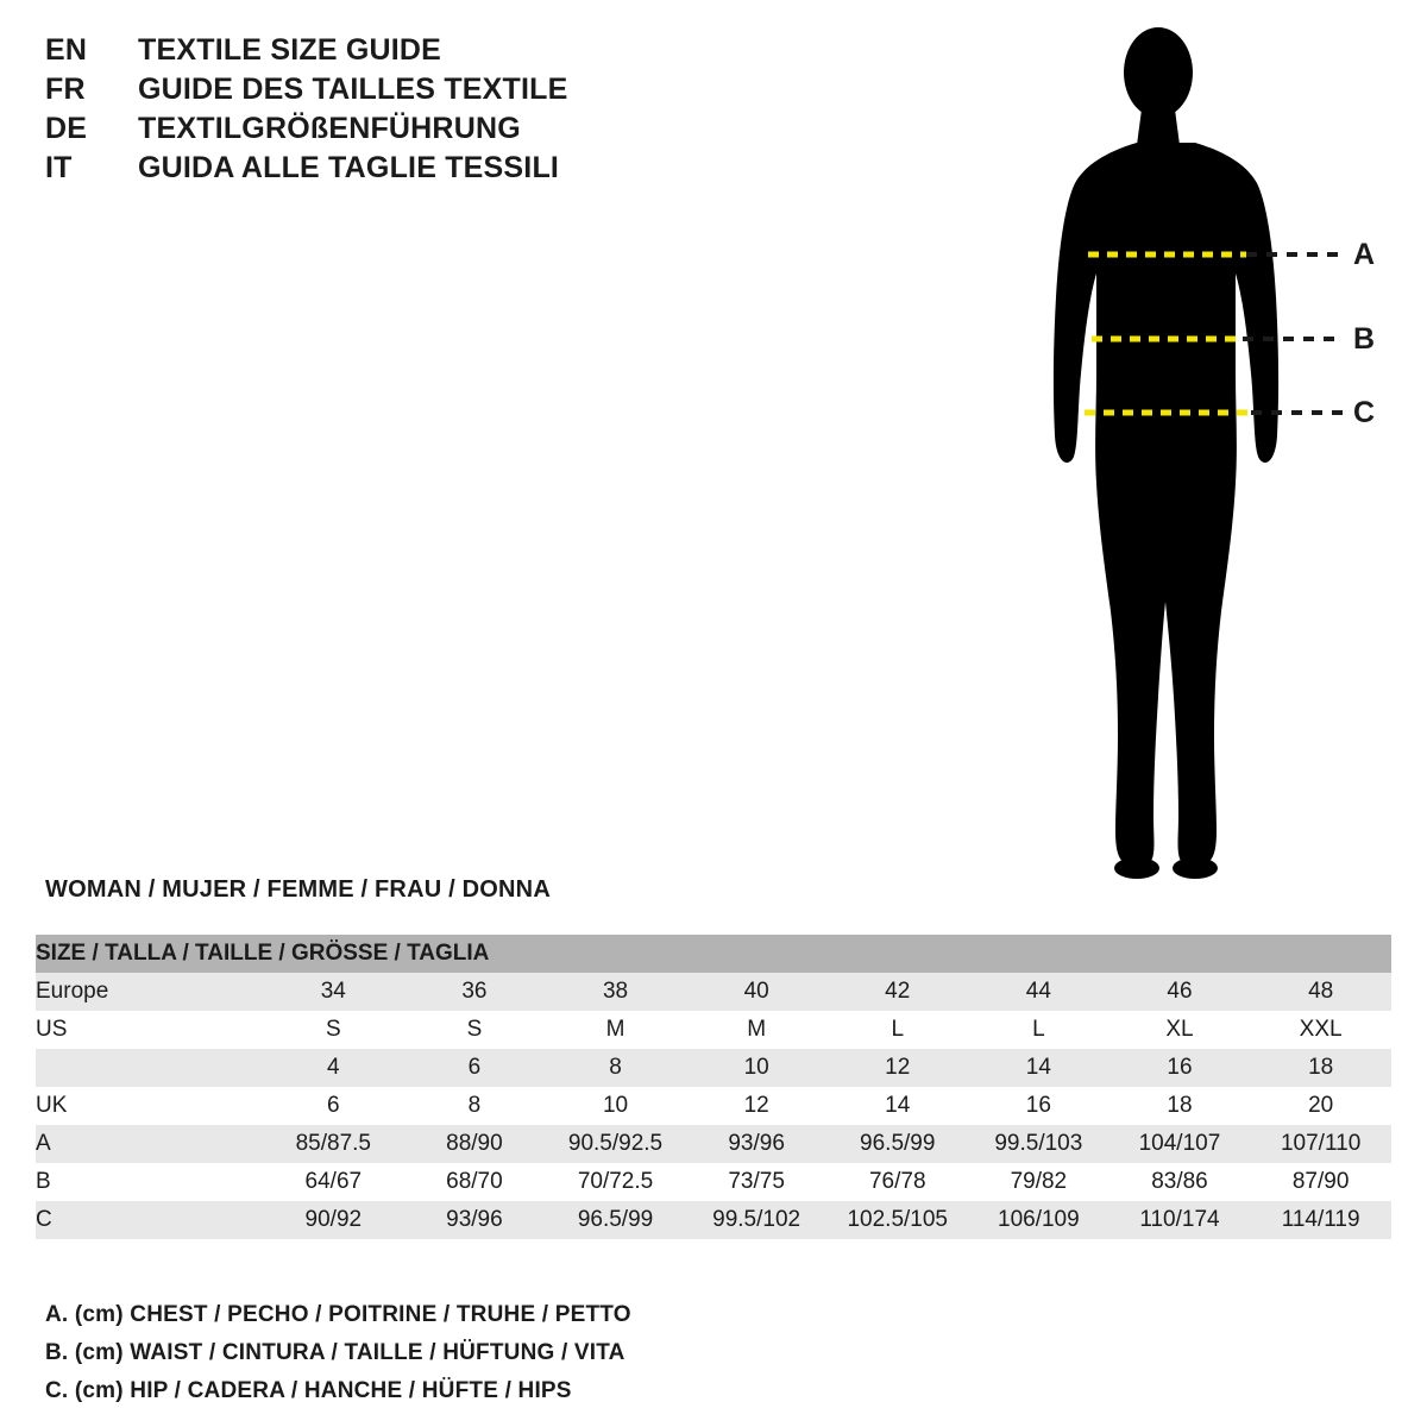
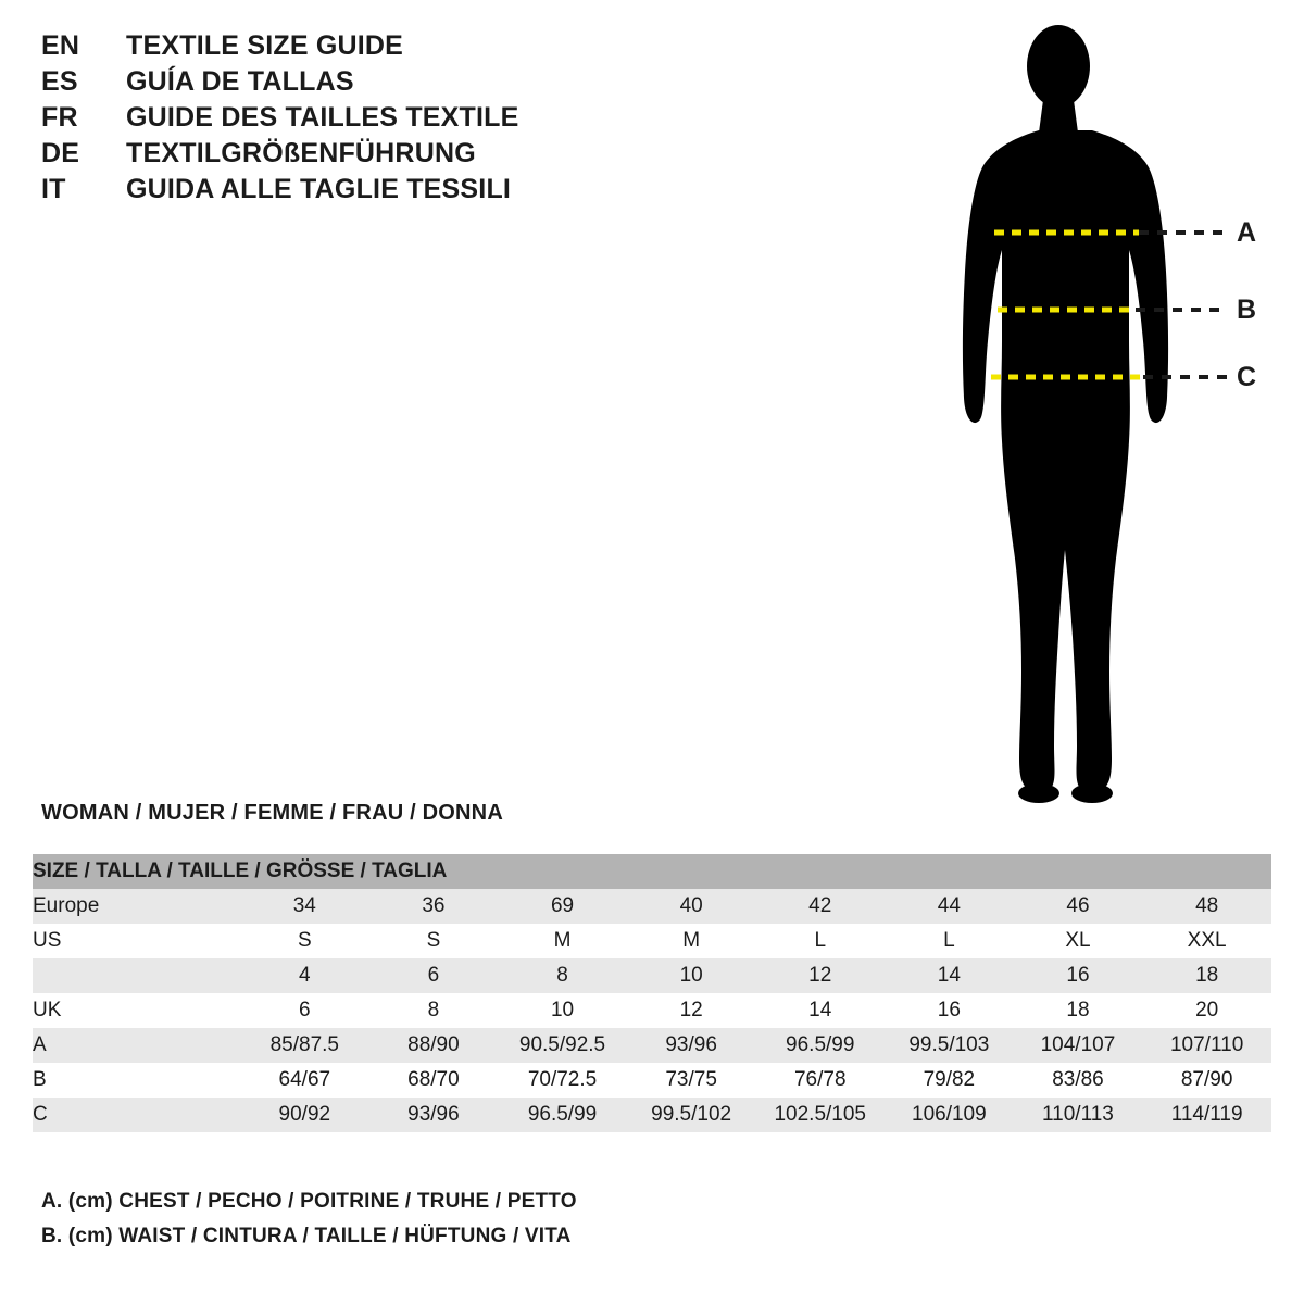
  EN
  TEXTILE SIZE GUIDE
+ ES
+ GUÍA DE TALLAS
  FR
  GUIDE DES TAILLES TEXTILE
  DE
  TEXTILGRÖßENFÜHRUNG
  IT
  GUIDA ALLE TAGLIE TESSILI
  A
  B
  C
  WOMAN / MUJER / FEMME / FRAU / DONNA
  SIZE / TALLA / TAILLE / GRÖSSE / TAGLIA
- Europe	34	36	38	40	42	44	46	48
+ Europe	34	36	69	40	42	44	46	48
  US	S	S	M	M	L	L	XL	XXL
  	4	6	8	10	12	14	16	18
  UK	6	8	10	12	14	16	18	20
  A	85/87.5	88/90	90.5/92.5	93/96	96.5/99	99.5/103	104/107	107/110
  B	64/67	68/70	70/72.5	73/75	76/78	79/82	83/86	87/90
- C	90/92	93/96	96.5/99	99.5/102	102.5/105	106/109	110/174	114/119
+ C	90/92	93/96	96.5/99	99.5/102	102.5/105	106/109	110/113	114/119
  A. (cm) CHEST / PECHO / POITRINE / TRUHE / PETTO
  B. (cm) WAIST / CINTURA / TAILLE / HÜFTUNG / VITA
- C. (cm) HIP / CADERA / HANCHE / HÜFTE / HIPS
